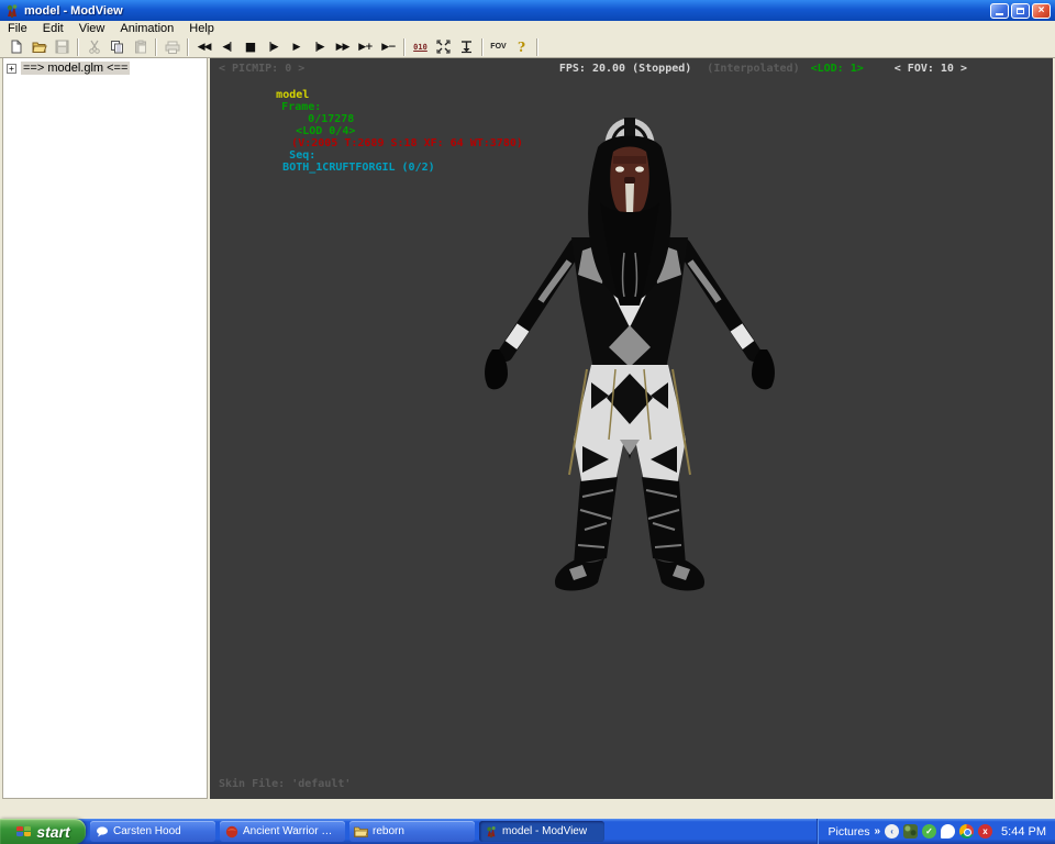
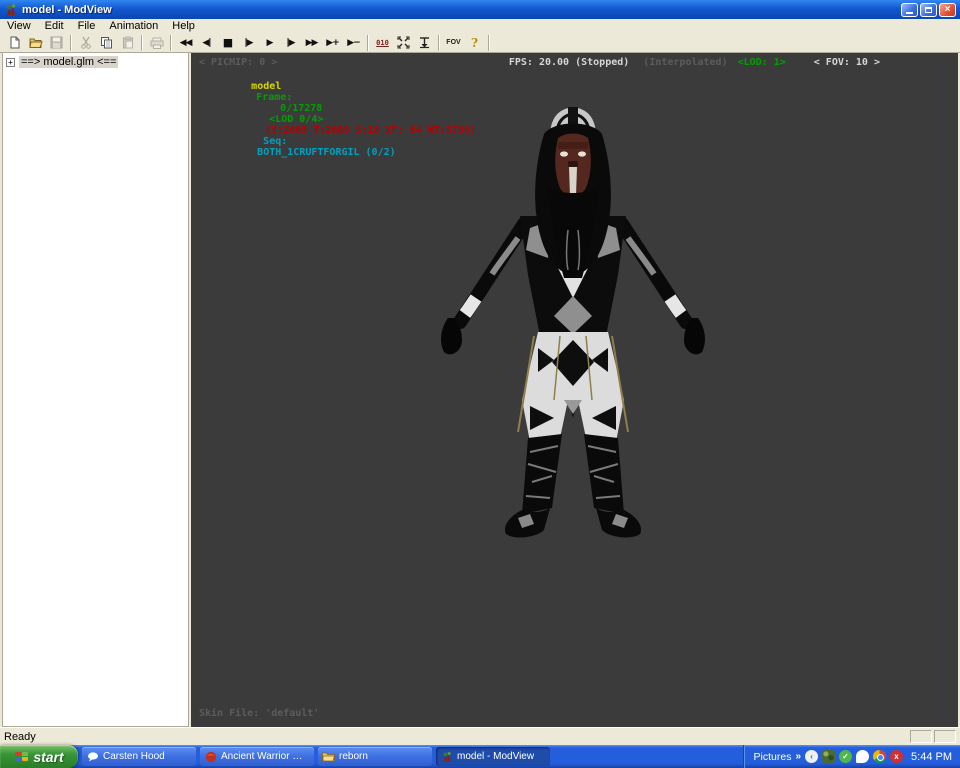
  model - ModView
  ×
- File
+ View
  Edit
- View
+ File
  Animation
  Help
  ◀◀
  ◀|
  ■
  |▶
  ▶
  |▶
  ▶▶
  ▶+
  ▶−
  010
  ?
  +
  ==> model.glm <==
  < PICMIP: 0 >
  FPS: 20.00 (Stopped)
  (Interpolated)
  <LOD: 1>
  < FOV: 10 >
  model Frame: 0/17278 <LOD 0/4> (V:2005 T:2689 S:18 XF: 64 WT:3780) Seq: BOTH_1CRUFTFORGIL (0/2)
  Skin File: 'default'
+ Ready
  start
  Carsten Hood
  Ancient Warrior Gia,
  reborn
  model - ModView
  Pictures
  »
  ‹
  ✓
  x
  5:44 PM
